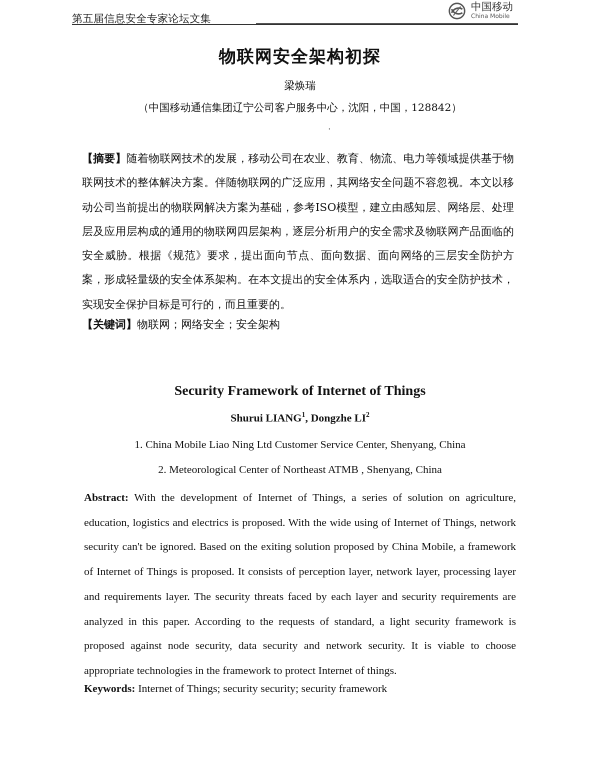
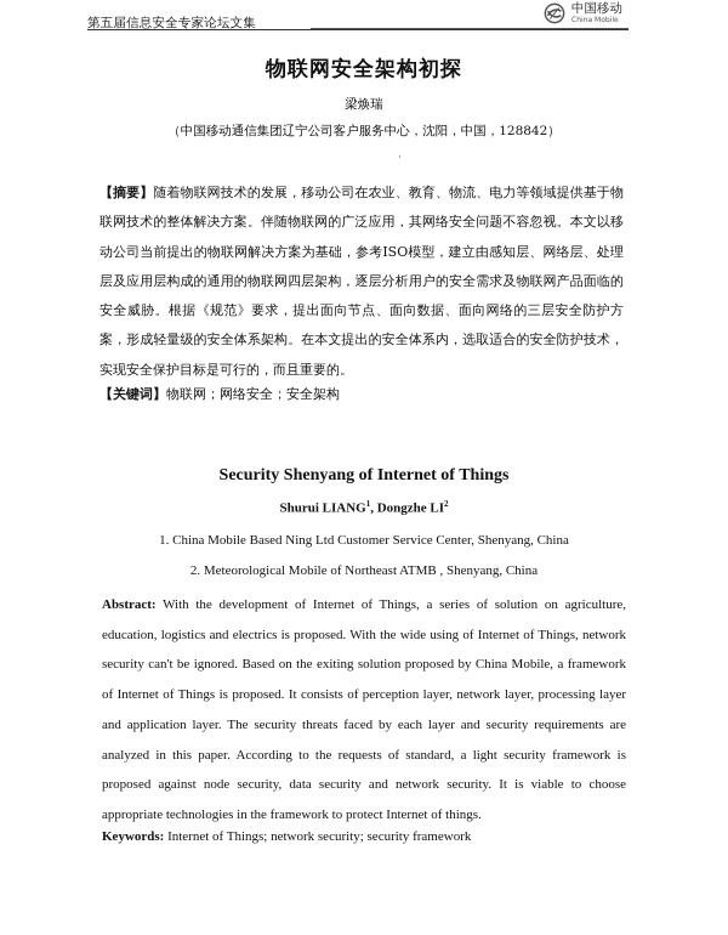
  第五届信息安全专家论坛文集
  中国移动
  物联网安全架构初探
  梁焕瑞
  （中国移动通信集团辽宁公司客户服务中心，沈阳，中国，128842）
  ·
  【摘要】随着物联网技术的发展，移动公司在农业、教育、物流、电力等领域提供基于物联网技术的整体解决方案。伴随物联网的广泛应用，其网络安全问题不容忽视。本文以移动公司当前提出的物联网解决方案为基础，参考ISO模型，建立由感知层、网络层、处理层及应用层构成的通用的物联网四层架构，逐层分析用户的安全需求及物联网产品面临的安全威胁。根据《规范》要求，提出面向节点、面向数据、面向网络的三层安全防护方案，形成轻量级的安全体系架构。在本文提出的安全体系内，选取适合的安全防护技术，实现安全保护目标是可行的，而且重要的。
  【关键词】物联网；网络安全；安全架构
- Security Framework of Internet of Things
+ Security Shenyang of Internet of Things
  Shurui LIANG1, Dongzhe LI2
- 1. China Mobile Liao Ning Ltd Customer Service Center, Shenyang, China
+ 1. China Mobile Based Ning Ltd Customer Service Center, Shenyang, China
- 2. Meteorological Center of Northeast ATMB , Shenyang, China
+ 2. Meteorological Mobile of Northeast ATMB , Shenyang, China
- Abstract: With the development of Internet of Things, a series of solution on agriculture, education, logistics and electrics is proposed. With the wide using of Internet of Things, network security can't be ignored. Based on the exiting solution proposed by China Mobile, a framework of Internet of Things is proposed. It consists of perception layer, network layer, processing layer and requirements layer. The security threats faced by each layer and security requirements are analyzed in this paper. According to the requests of standard, a light security framework is proposed against node security, data security and network security. It is viable to choose appropriate technologies in the framework to protect Internet of things.
+ Abstract: With the development of Internet of Things, a series of solution on agriculture, education, logistics and electrics is proposed. With the wide using of Internet of Things, network security can't be ignored. Based on the exiting solution proposed by China Mobile, a framework of Internet of Things is proposed. It consists of perception layer, network layer, processing layer and application layer. The security threats faced by each layer and security requirements are analyzed in this paper. According to the requests of standard, a light security framework is proposed against node security, data security and network security. It is viable to choose appropriate technologies in the framework to protect Internet of things.
- Keywords: Internet of Things; security security; security framework
+ Keywords: Internet of Things; network security; security framework
